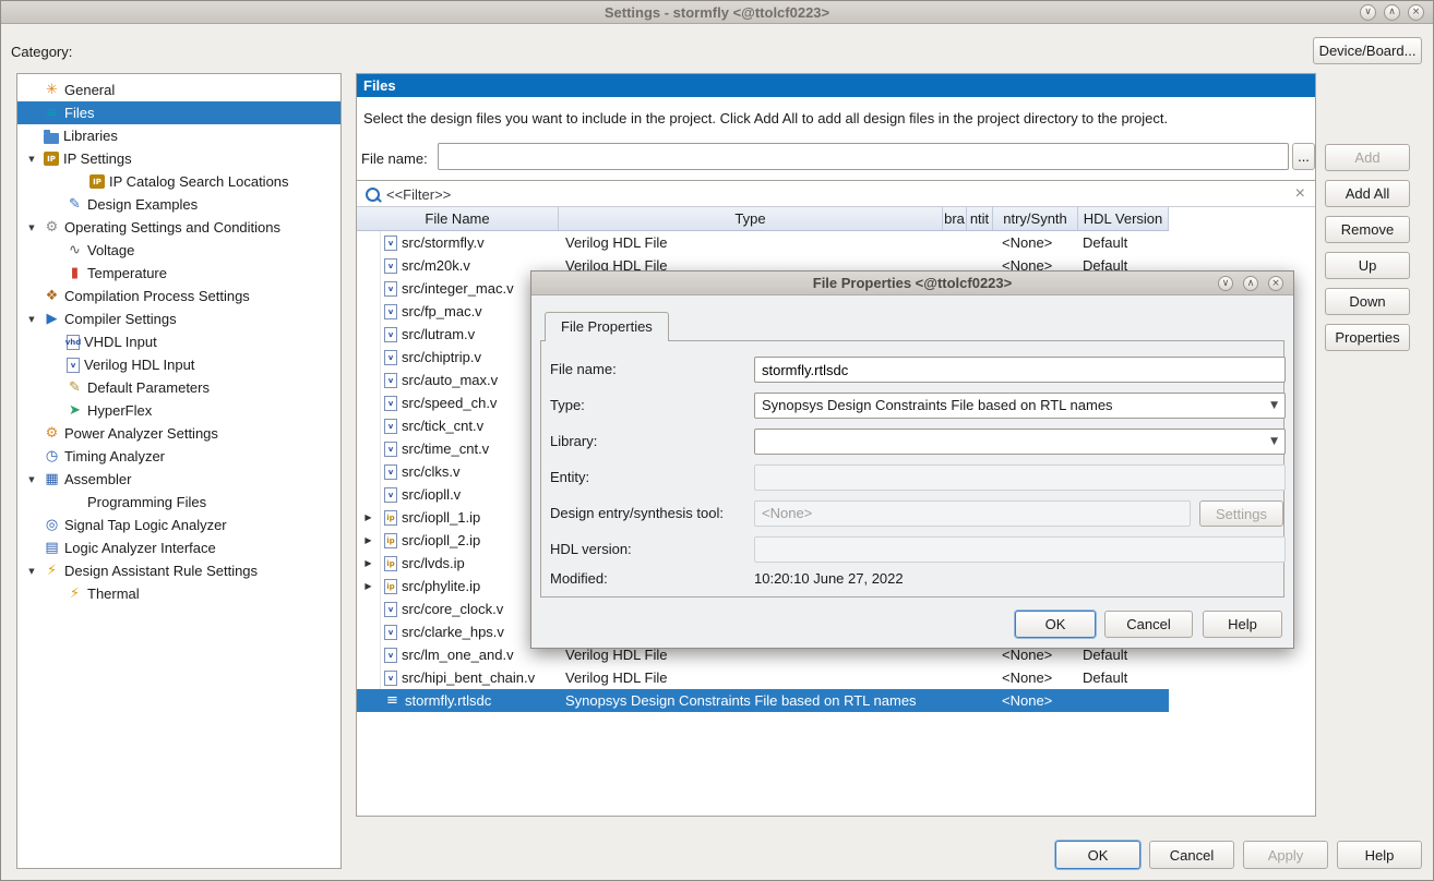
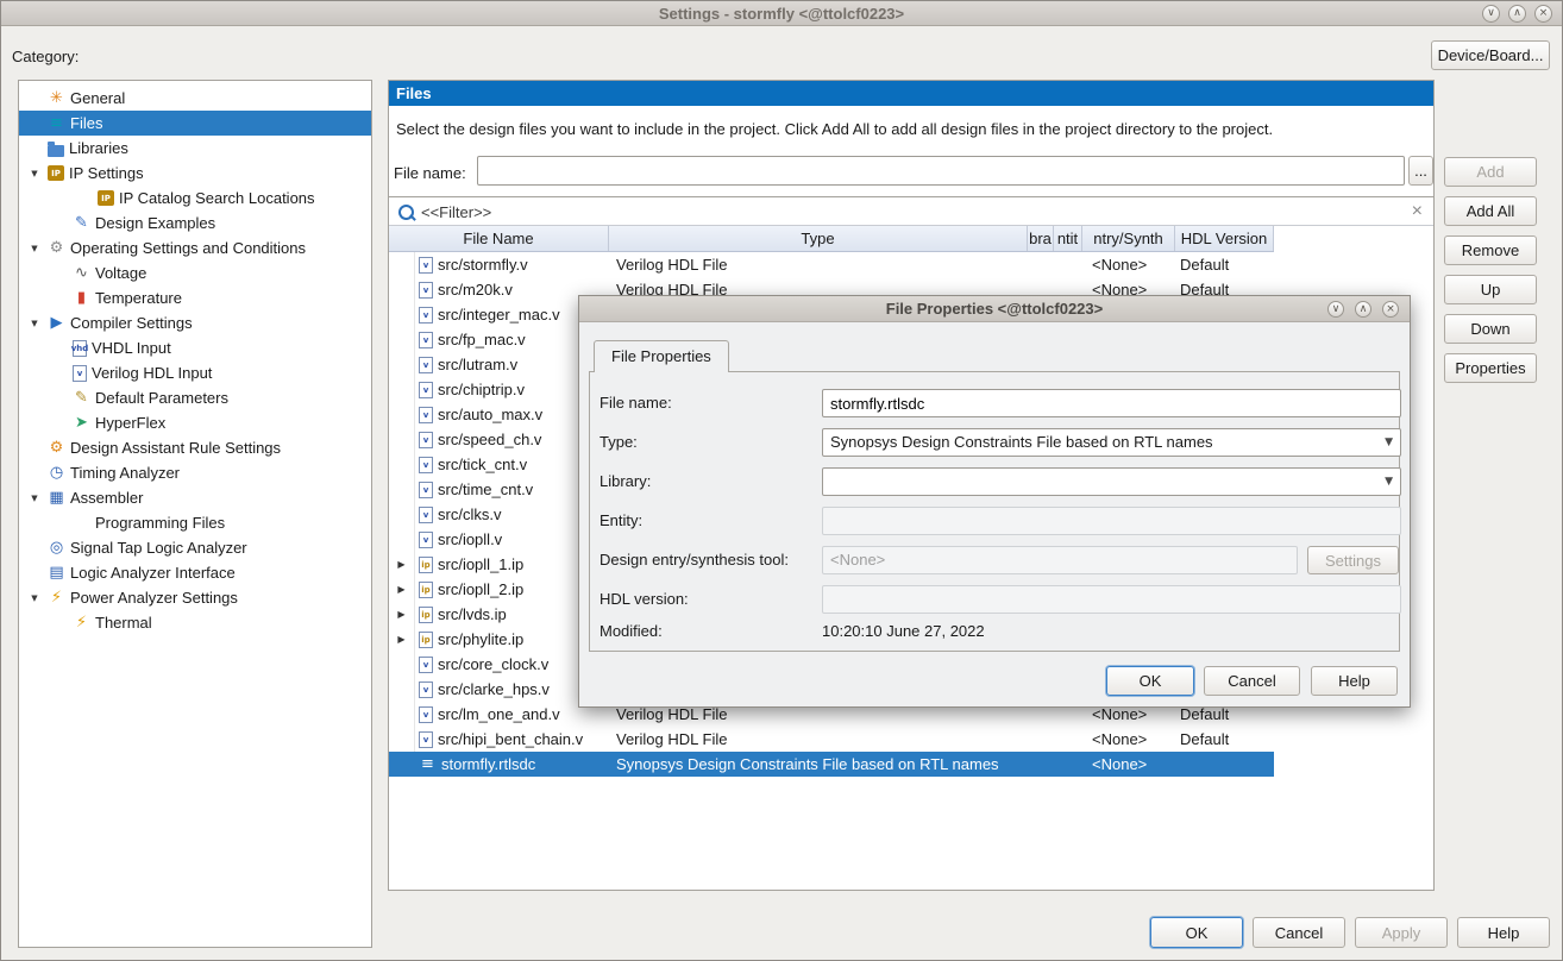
  Settings - stormfly <@ttolcf0223>
  ∨
  ∧
  ×
  Category:
  Device/Board...
  ✳
  General
  ≡
  Files
  Libraries
  ▼
  IP
  IP Settings
  IP
  IP Catalog Search Locations
  ✎
  Design Examples
  ▼
  ⚙
  Operating Settings and Conditions
  ∿
  Voltage
  ▮
  Temperature
- ❖
- Compilation Process Settings
  ▼
  ▶
  Compiler Settings
  vhd
  VHDL Input
  v
  Verilog HDL Input
  ✎
  Default Parameters
  ➤
  HyperFlex
  ⚙
- Power Analyzer Settings
+ Design Assistant Rule Settings
  ◷
  Timing Analyzer
  ▼
  ▦
  Assembler
  Programming Files
  ◎
  Signal Tap Logic Analyzer
  ▤
  Logic Analyzer Interface
  ▼
  ⚡
- Design Assistant Rule Settings
+ Power Analyzer Settings
  ⚡
  Thermal
  Files
  Select the design files you want to include in the project. Click Add All to add all design files in the project directory to the project.
  File name:
  ...
  <<Filter>>
  ×
  File Name
  Type
  bra
  ntit
  ntry/Synth
  HDL Version
  v
  src/stormfly.v
  Verilog HDL File
  <None>
  Default
  v
  src/m20k.v
  Verilog HDL File
  <None>
  Default
  v
  src/integer_mac.v
  v
  src/fp_mac.v
  v
  src/lutram.v
  v
  src/chiptrip.v
  v
  src/auto_max.v
  v
  src/speed_ch.v
  v
  src/tick_cnt.v
  v
  src/time_cnt.v
  v
  src/clks.v
  v
  src/iopll.v
  ▶
  ip
  src/iopll_1.ip
  ▶
  ip
  src/iopll_2.ip
  ▶
  ip
  src/lvds.ip
  ▶
  ip
  src/phylite.ip
  v
  src/core_clock.v
  v
  src/clarke_hps.v
  v
  src/lm_one_and.v
  Verilog HDL File
  <None>
  Default
  v
  src/hipi_bent_chain.v
  Verilog HDL File
  <None>
  Default
  ≡
  stormfly.rtlsdc
  Synopsys Design Constraints File based on RTL names
  <None>
  Add
  Add All
  Remove
  Up
  Down
  Properties
  File Properties <@ttolcf0223>
  ∨
  ∧
  ×
  File Properties
  File name:
  stormfly.rtlsdc
  Type:
  Synopsys Design Constraints File based on RTL names
  ▼
  Library:
  ▼
  Entity:
  Design entry/synthesis tool:
  <None>
  Settings
  HDL version:
  Modified:
  10:20:10 June 27, 2022
  OK
  Cancel
  Help
  OK
  Cancel
  Apply
  Help
